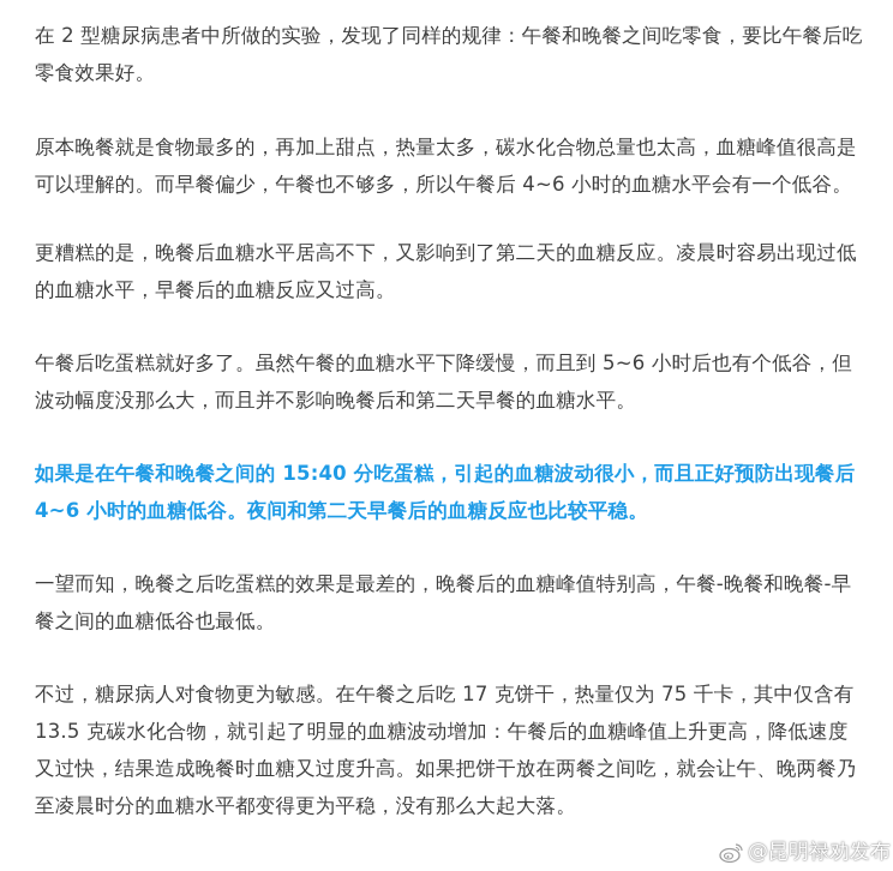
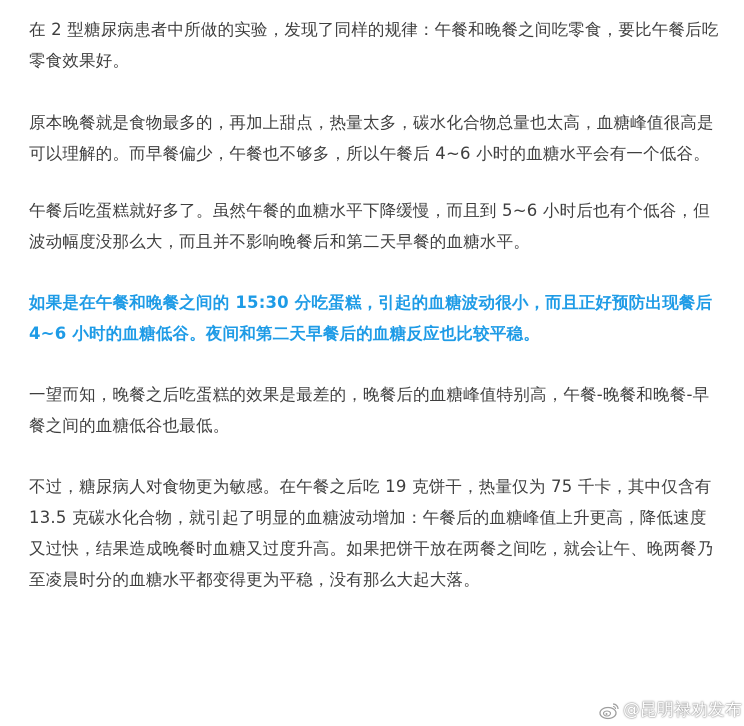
  在 2 型糖尿病患者中所做的实验，发现了同样的规律：午餐和晚餐之间吃零食，要比午餐后吃零食效果好。
  原本晚餐就是食物最多的，再加上甜点，热量太多，碳水化合物总量也太高，血糖峰值很高是可以理解的。而早餐偏少，午餐也不够多，所以午餐后 4~6 小时的血糖水平会有一个低谷。
- 更糟糕的是，晚餐后血糖水平居高不下，又影响到了第二天的血糖反应。凌晨时容易出现过低的血糖水平，早餐后的血糖反应又过高。
  午餐后吃蛋糕就好多了。虽然午餐的血糖水平下降缓慢，而且到 5~6 小时后也有个低谷，但波动幅度没那么大，而且并不影响晚餐后和第二天早餐的血糖水平。
- 如果是在午餐和晚餐之间的 15:40 分吃蛋糕，引起的血糖波动很小，而且正好预防出现餐后 4~6 小时的血糖低谷。夜间和第二天早餐后的血糖反应也比较平稳。
+ 如果是在午餐和晚餐之间的 15:30 分吃蛋糕，引起的血糖波动很小，而且正好预防出现餐后 4~6 小时的血糖低谷。夜间和第二天早餐后的血糖反应也比较平稳。
  一望而知，晚餐之后吃蛋糕的效果是最差的，晚餐后的血糖峰值特别高，午餐-晚餐和晚餐-早餐之间的血糖低谷也最低。
- 不过，糖尿病人对食物更为敏感。在午餐之后吃 17 克饼干，热量仅为 75 千卡，其中仅含有 13.5 克碳水化合物，就引起了明显的血糖波动增加：午餐后的血糖峰值上升更高，降低速度又过快，结果造成晚餐时血糖又过度升高。如果把饼干放在两餐之间吃，就会让午、晚两餐乃至凌晨时分的血糖水平都变得更为平稳，没有那么大起大落。
+ 不过，糖尿病人对食物更为敏感。在午餐之后吃 19 克饼干，热量仅为 75 千卡，其中仅含有 13.5 克碳水化合物，就引起了明显的血糖波动增加：午餐后的血糖峰值上升更高，降低速度又过快，结果造成晚餐时血糖又过度升高。如果把饼干放在两餐之间吃，就会让午、晚两餐乃至凌晨时分的血糖水平都变得更为平稳，没有那么大起大落。
  @昆明禄劝发布
